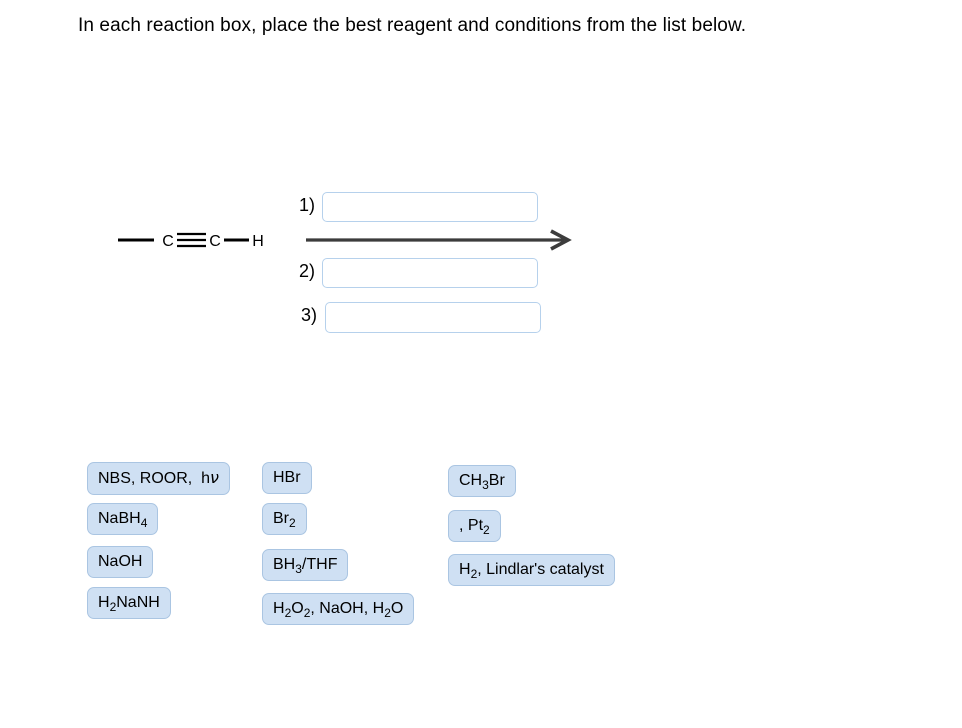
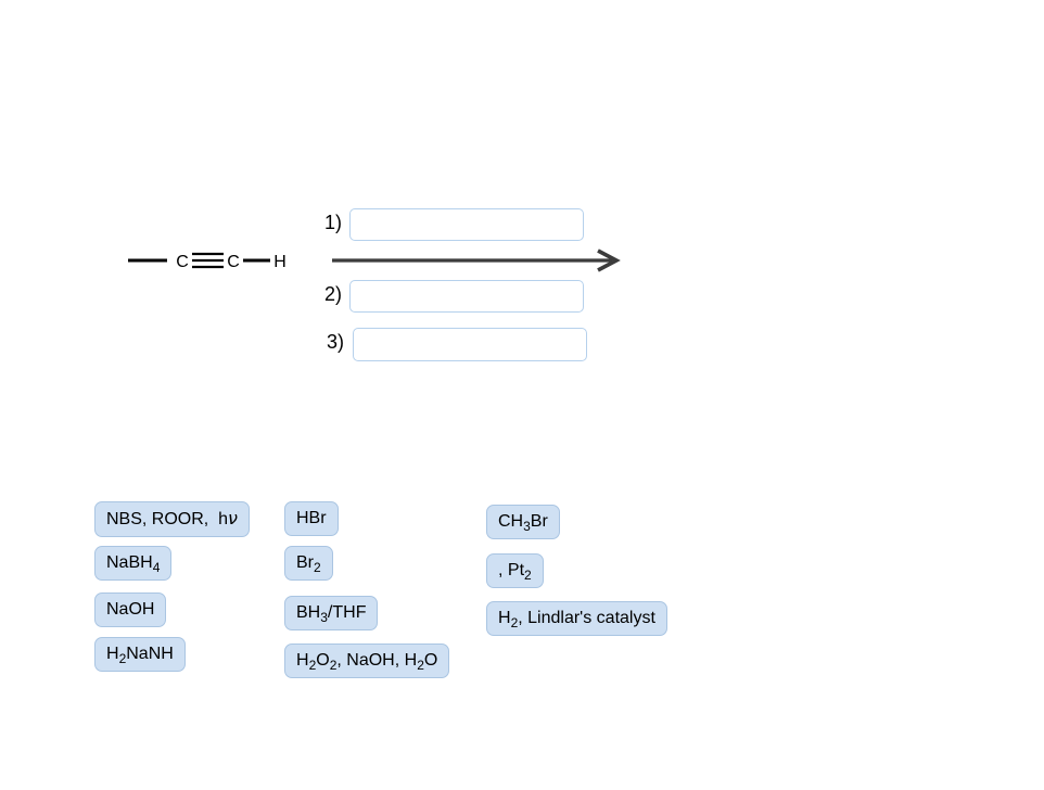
- In each reaction box, place the best reagent and conditions from the list below.
  C
  C
  H
  1)
  2)
  3)
  NBS, ROOR, hν
  NaBH4
  NaOH
  H2NaNH
  HBr
  Br2
  BH3/THF
  H2O2, NaOH, H2O
  CH3Br
  , Pt2
  H2, Lindlar's catalyst
